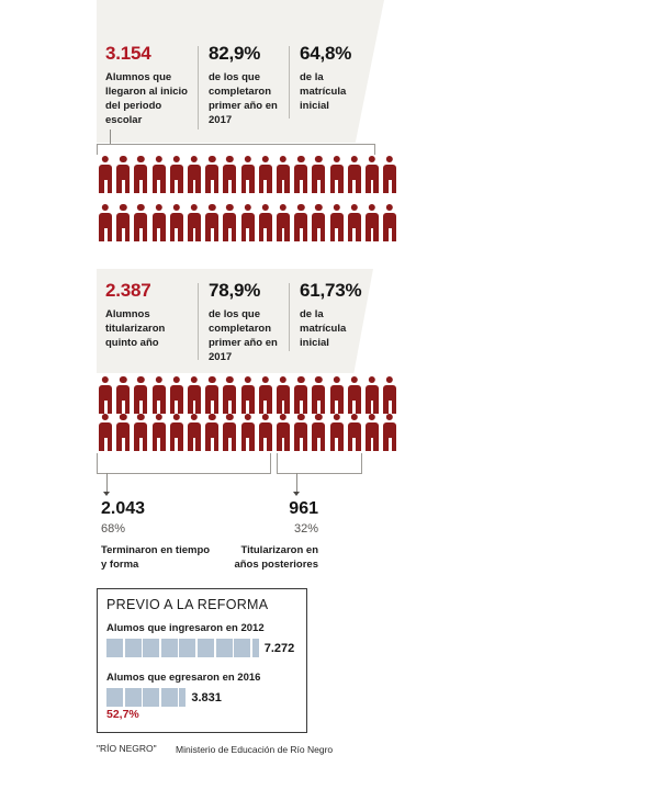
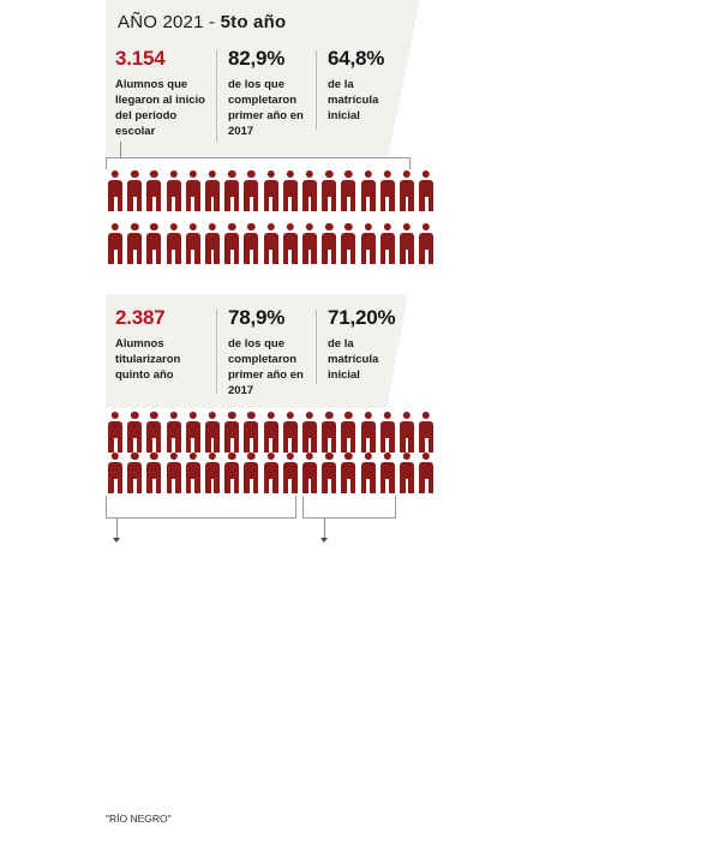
+ AÑO 2021 - 5to año
  3.154
  Alumnos que llegaron al inicio del periodo escolar
  82,9%
  de los que completaron primer año en 2017
  64,8%
  de la matrícula inicial
  2.387
  Alumnos titularizaron quinto año
  78,9%
  de los que completaron primer año en 2017
- 61,73%
+ 71,20%
  de la matrícula inicial
- 2.043
- 68%
- Terminaron en tiempo y forma
- 961
- 32%
- Titularizaron en años posteriores
- PREVIO A LA REFORMA
- Alumos que ingresaron en 2012
- 7.272
- Alumos que egresaron en 2016
- 3.831
- 52,7%
  "RÍO NEGRO"
- Ministerio de Educación de Río Negro
